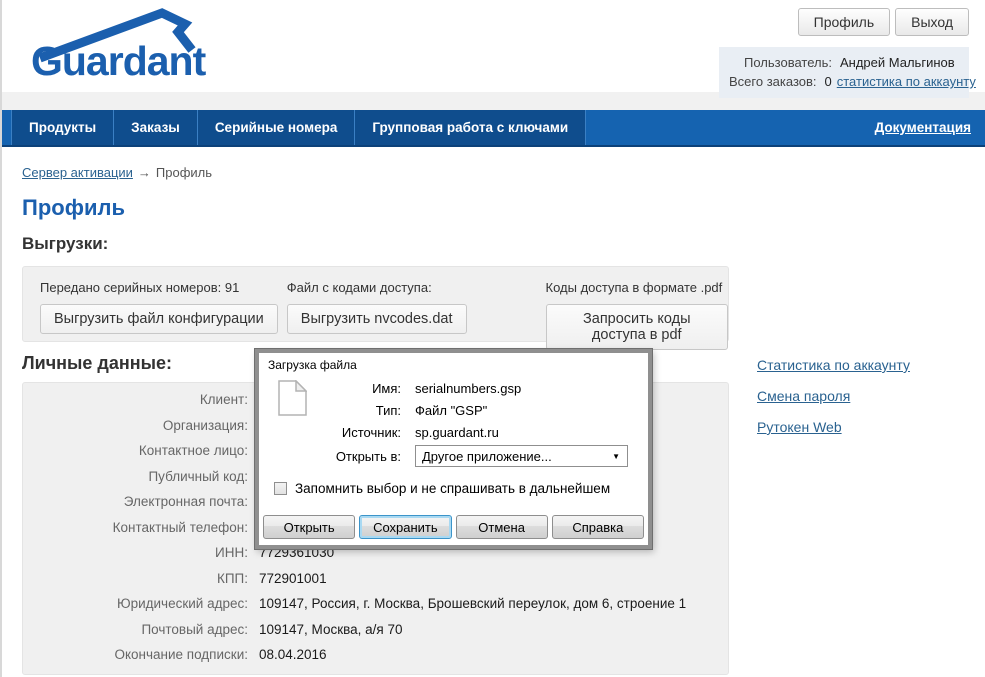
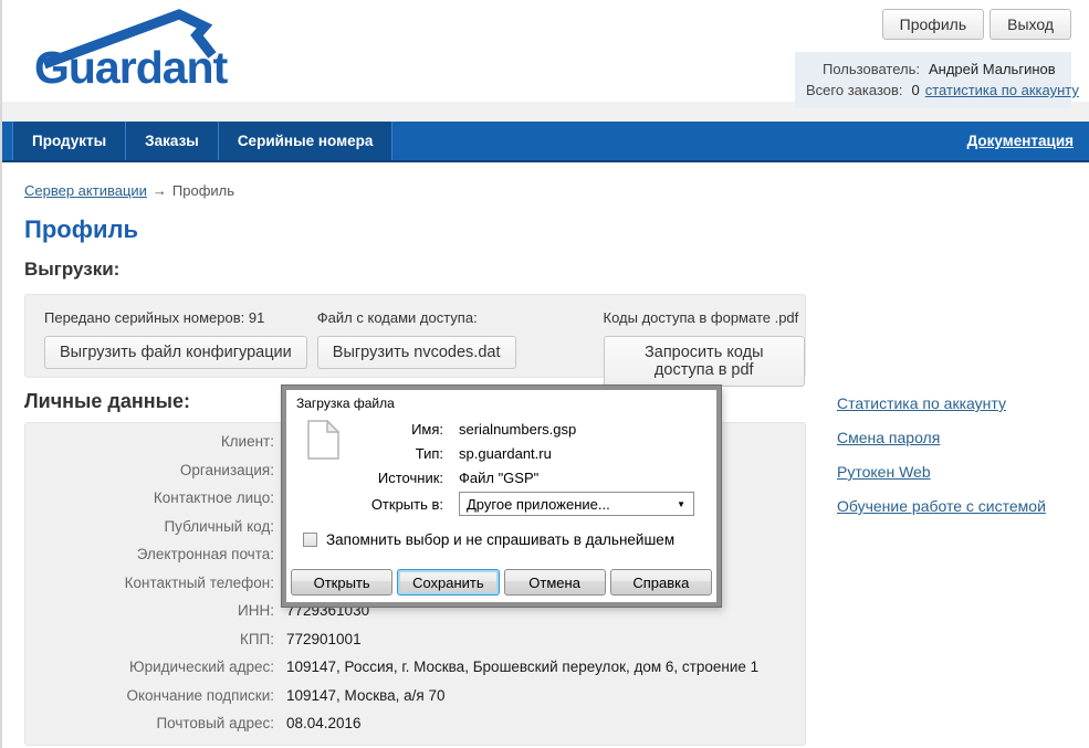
  Guardant
  Профиль
  Выход
  Пользователь:
  Андрей Мальгинов
  Всего заказов:
  0
  статистика по аккаунту
  Продукты
  Заказы
  Серийные номера
- Групповая работа с ключами
  Документация
  Сервер активации → Профиль
  Профиль
  Выгрузки:
  Передано серийных номеров: 91
  Выгрузить файл конфигурации
  Файл с кодами доступа:
  Выгрузить nvcodes.dat
  Коды доступа в формате .pdf
  Запросить коды доступа в pdf
  Личные данные:
  Клиент:
  Организация:
  Контактное лицо:
  Публичный код:
  Электронная почта:
  Контактный телефон:
  ИНН:
  7729361030
  КПП:
  772901001
  Юридический адрес:
  109147, Россия, г. Москва, Брошевский переулок, дом 6, строение 1
- Почтовый адрес:
+ Окончание подписки:
  109147, Москва, а/я 70
- Окончание подписки:
+ Почтовый адрес:
  08.04.2016
  Статистика по аккаунту
  Смена пароля
  Рутокен Web
+ Обучение работе с системой
  Загрузка файла
  Имя:
  serialnumbers.gsp
  Тип:
- Файл "GSP"
+ sp.guardant.ru
  Источник:
- sp.guardant.ru
+ Файл "GSP"
  Открыть в:
  Другое приложение...
  ▼
  Запомнить выбор и не спрашивать в дальнейшем
  Открыть
  Сохранить
  Отмена
  Справка
